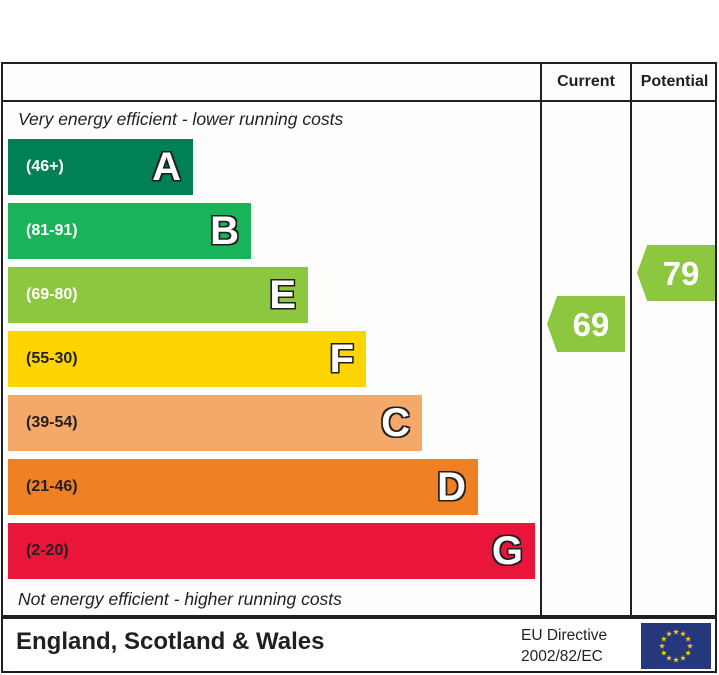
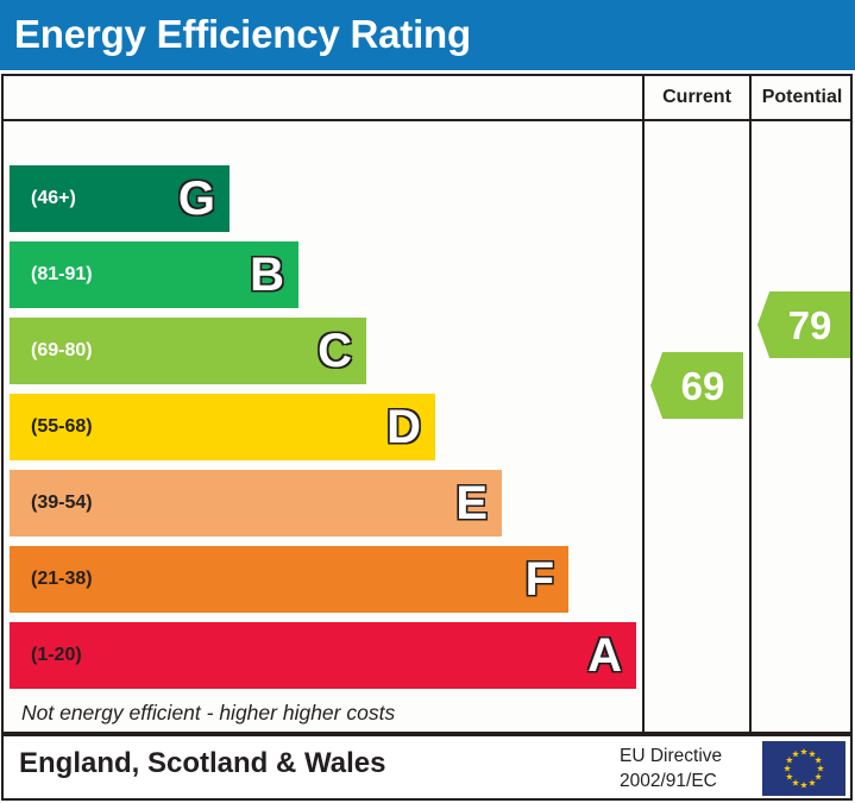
+ Energy Efficiency Rating
  Current
  Potential
- Very energy efficient - lower running costs
- Not energy efficient - higher running costs
+ Not energy efficient - higher higher costs
  (46+)
- A
+ G
  (81-91)
  B
  (69-80)
- E
+ C
- (55-30)
+ (55-68)
- F
+ D
  (39-54)
- C
+ E
- (21-46)
+ (21-38)
- D
+ F
- (2-20)
+ (1-20)
- G
+ A
  69
  79
  England, Scotland & Wales
  EU Directive
- 2002/82/EC
+ 2002/91/EC
